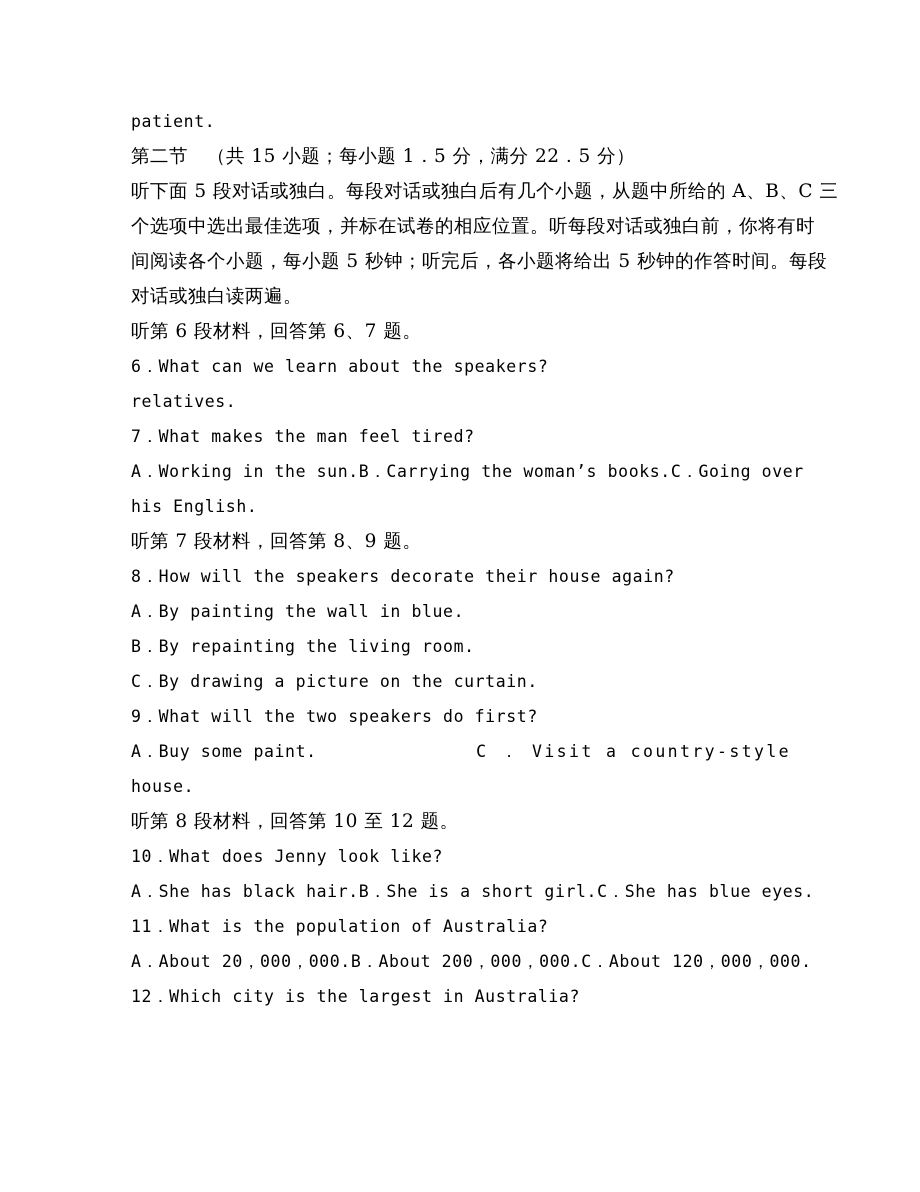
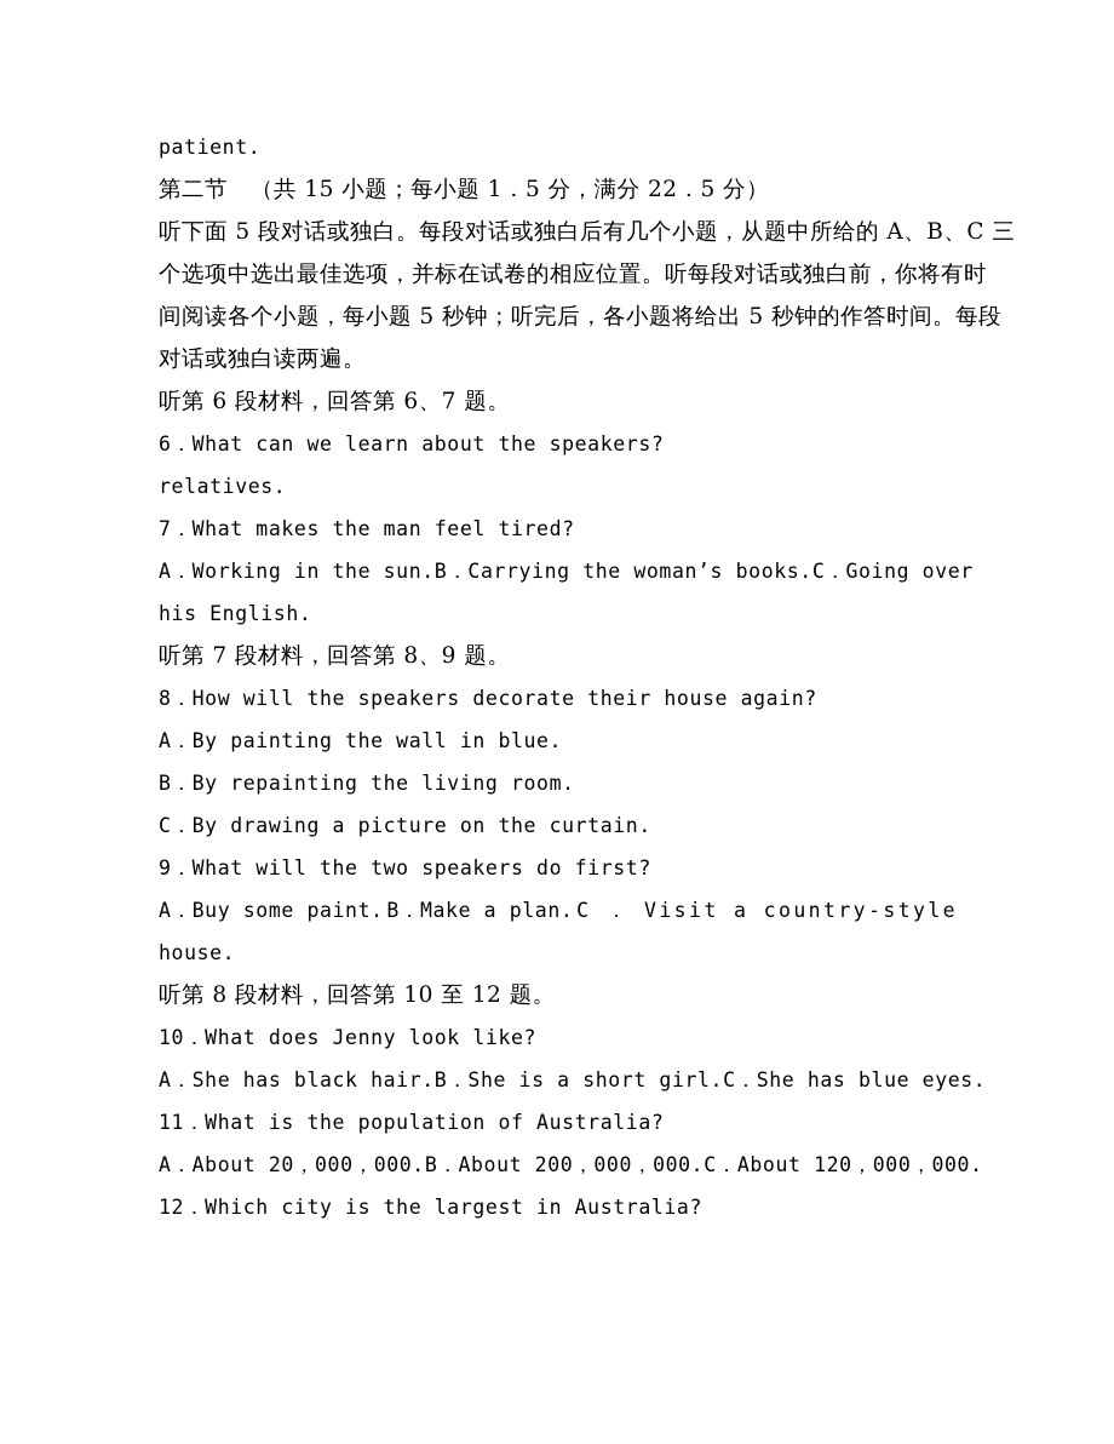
  patient.
  第二节 （共 15 小题；每小题 1．5 分，满分 22．5 分）
  听下面 5 段对话或独白。每段对话或独白后有几个小题，从题中所给的 A、B、C 三
  个选项中选出最佳选项，并标在试卷的相应位置。听每段对话或独白前，你将有时
  间阅读各个小题，每小题 5 秒钟；听完后，各小题将给出 5 秒钟的作答时间。每段
  对话或独白读两遍。
  听第 6 段材料，回答第 6、7 题。
  6．What can we learn about the speakers?
  relatives.
  7．What makes the man feel tired?
  A．Working in the sun.
  B．Carrying the woman’s books.
  C．Going over
  his English.
  听第 7 段材料，回答第 8、9 题。
  8．How will the speakers decorate their house again?
  A．By painting the wall in blue.
  B．By repainting the living room.
  C．By drawing a picture on the curtain.
  9．What will the two speakers do first?
  A．Buy some paint.
+ B．Make a plan.
  C ． Visit a country-style
  house.
  听第 8 段材料，回答第 10 至 12 题。
  10．What does Jenny look like?
  A．She has black hair.
  B．She is a short girl.
  C．She has blue eyes.
  11．What is the population of Australia?
  A．About 20，000，000.
  B．About 200，000，000.
  C．About 120，000，000.
  12．Which city is the largest in Australia?
